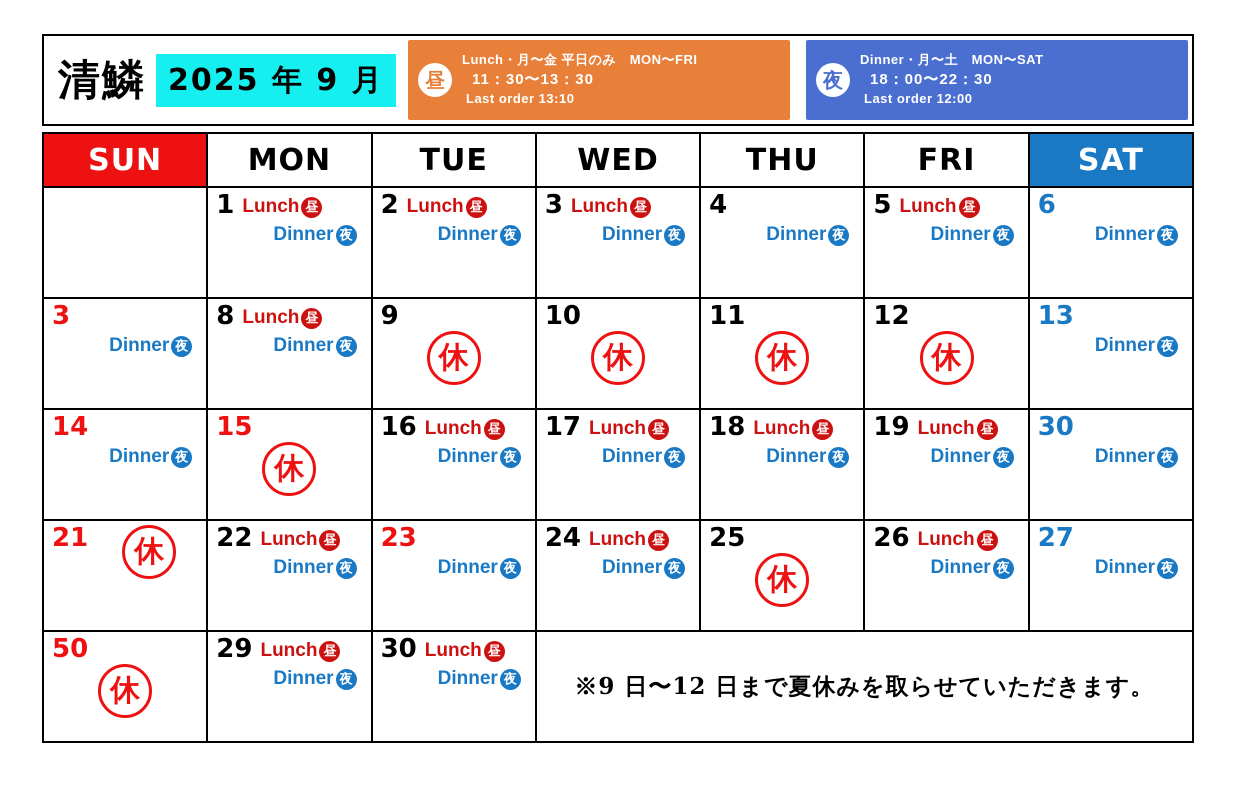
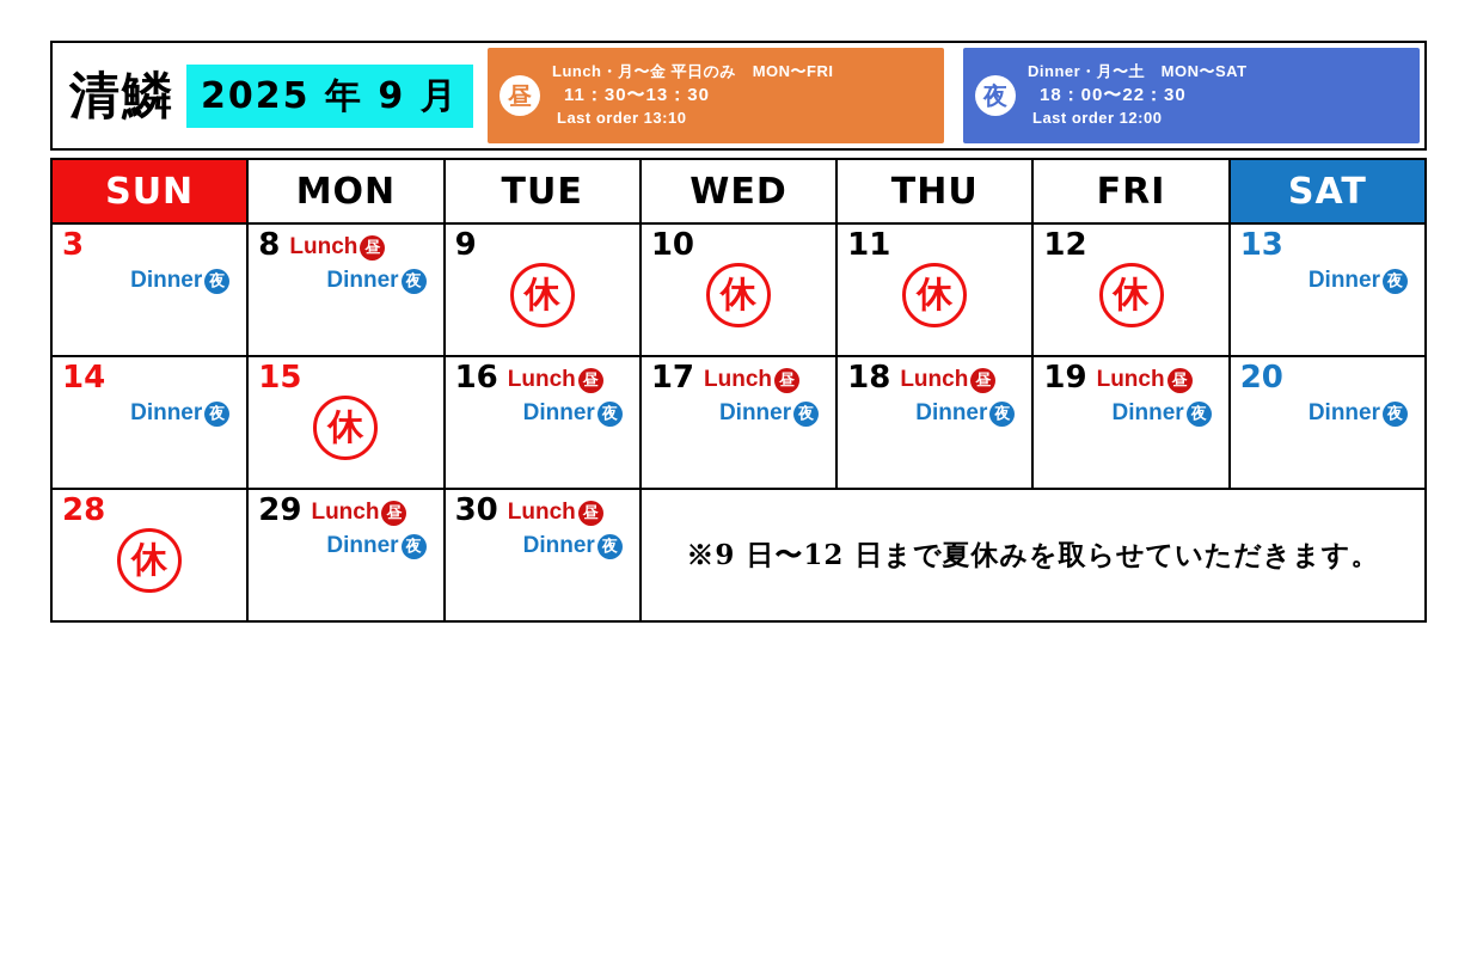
  清鱗
  2025 年 9 月
  昼
  Lunch・月〜金 平日のみ MON〜FRI
  11：30〜13：30
  Last order 13:10
  夜
  Dinner・月〜土 MON〜SAT
  18：00〜22：30
  Last order 12:00
  SUN	MON	TUE	WED	THU	FRI	SAT
- 	1 Lunch 昼Dinner 夜	2 Lunch 昼Dinner 夜	3 Lunch 昼Dinner 夜	4Dinner 夜	5 Lunch 昼Dinner 夜	6Dinner 夜
  3Dinner 夜	8 Lunch 昼Dinner 夜	9休	10休	11休	12休	13Dinner 夜
- 14Dinner 夜	15休	16 Lunch 昼Dinner 夜	17 Lunch 昼Dinner 夜	18 Lunch 昼Dinner 夜	19 Lunch 昼Dinner 夜	30Dinner 夜
+ 14Dinner 夜	15休	16 Lunch 昼Dinner 夜	17 Lunch 昼Dinner 夜	18 Lunch 昼Dinner 夜	19 Lunch 昼Dinner 夜	20Dinner 夜
- 21 休	22 Lunch 昼Dinner 夜	23Dinner 夜	24 Lunch 昼Dinner 夜	25休	26 Lunch 昼Dinner 夜	27Dinner 夜
- 50休	29 Lunch 昼Dinner 夜	30 Lunch 昼Dinner 夜	※9 日〜12 日まで夏休みを取らせていただきます。
+ 28休	29 Lunch 昼Dinner 夜	30 Lunch 昼Dinner 夜	※9 日〜12 日まで夏休みを取らせていただきます。
